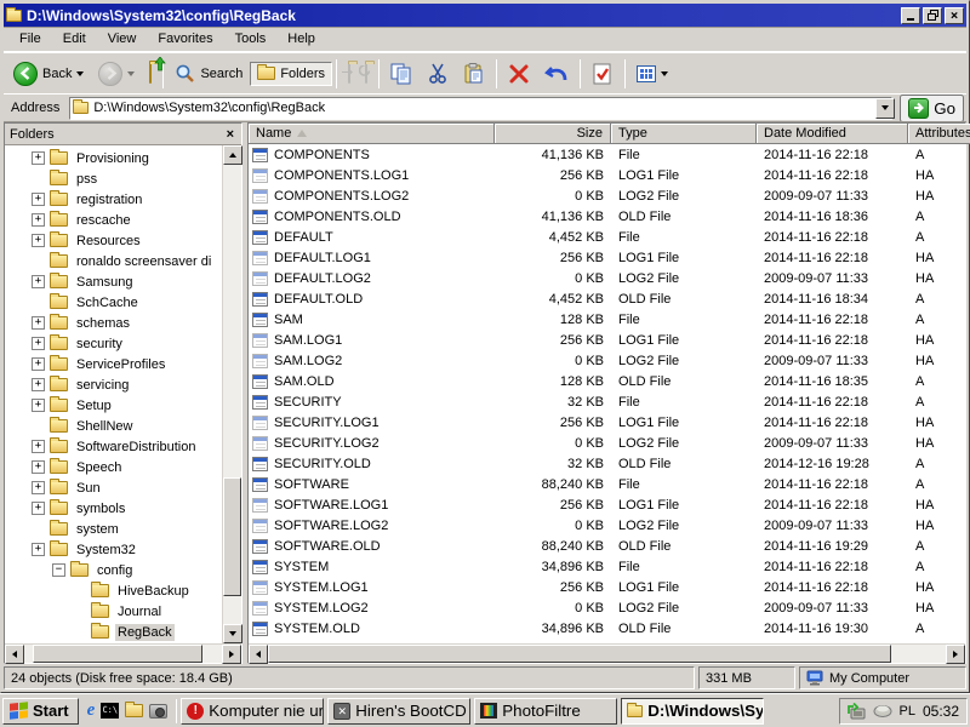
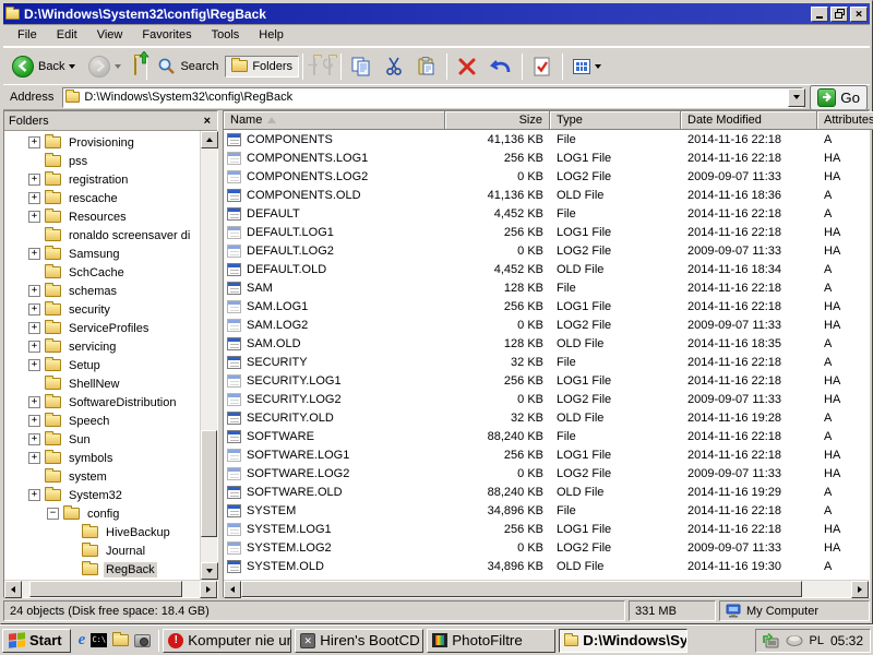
  D:\Windows\System32\config\RegBack
  ×
  File
  Edit
  View
  Favorites
  Tools
  Help
  Back
  Search
  Folders
  Address
  D:\Windows\System32\config\RegBack
  Go
  Folders
  ×
  +
  Provisioning
  pss
  +
  registration
  +
  rescache
  +
  Resources
  ronaldo screensaver di
  +
  Samsung
  SchCache
  +
  schemas
  +
  security
  +
  ServiceProfiles
  +
  servicing
  +
  Setup
  ShellNew
  +
  SoftwareDistribution
  +
  Speech
  +
  Sun
  +
  symbols
  system
  +
  System32
  −
  config
  HiveBackup
  Journal
  RegBack
  Name
  Size
  Type
  Date Modified
  Attributes
  COMPONENTS
  41,136 KB
  File
  2014-11-16 22:18
  A
  COMPONENTS.LOG1
  256 KB
  LOG1 File
  2014-11-16 22:18
  HA
  COMPONENTS.LOG2
  0 KB
  LOG2 File
  2009-09-07 11:33
  HA
  COMPONENTS.OLD
  41,136 KB
  OLD File
  2014-11-16 18:36
  A
  DEFAULT
  4,452 KB
  File
  2014-11-16 22:18
  A
  DEFAULT.LOG1
  256 KB
  LOG1 File
  2014-11-16 22:18
  HA
  DEFAULT.LOG2
  0 KB
  LOG2 File
  2009-09-07 11:33
  HA
  DEFAULT.OLD
  4,452 KB
  OLD File
  2014-11-16 18:34
  A
  SAM
  128 KB
  File
  2014-11-16 22:18
  A
  SAM.LOG1
  256 KB
  LOG1 File
  2014-11-16 22:18
  HA
  SAM.LOG2
  0 KB
  LOG2 File
  2009-09-07 11:33
  HA
  SAM.OLD
  128 KB
  OLD File
  2014-11-16 18:35
  A
  SECURITY
  32 KB
  File
  2014-11-16 22:18
  A
  SECURITY.LOG1
  256 KB
  LOG1 File
  2014-11-16 22:18
  HA
  SECURITY.LOG2
  0 KB
  LOG2 File
  2009-09-07 11:33
  HA
  SECURITY.OLD
  32 KB
  OLD File
- 2014-12-16 19:28
+ 2014-11-16 19:28
  A
  SOFTWARE
  88,240 KB
  File
  2014-11-16 22:18
  A
  SOFTWARE.LOG1
  256 KB
  LOG1 File
  2014-11-16 22:18
  HA
  SOFTWARE.LOG2
  0 KB
  LOG2 File
  2009-09-07 11:33
  HA
  SOFTWARE.OLD
  88,240 KB
  OLD File
  2014-11-16 19:29
  A
  SYSTEM
  34,896 KB
  File
  2014-11-16 22:18
  A
  SYSTEM.LOG1
  256 KB
  LOG1 File
  2014-11-16 22:18
  HA
  SYSTEM.LOG2
  0 KB
  LOG2 File
  2009-09-07 11:33
  HA
  SYSTEM.OLD
  34,896 KB
  OLD File
  2014-11-16 19:30
  A
  24 objects (Disk free space: 18.4 GB)
  331 MB
  My Computer
  Start
  e
  C:\
  !
  ✕
  PhotoFiltre
  D:\Windows\Sy
  PL
  05:32
